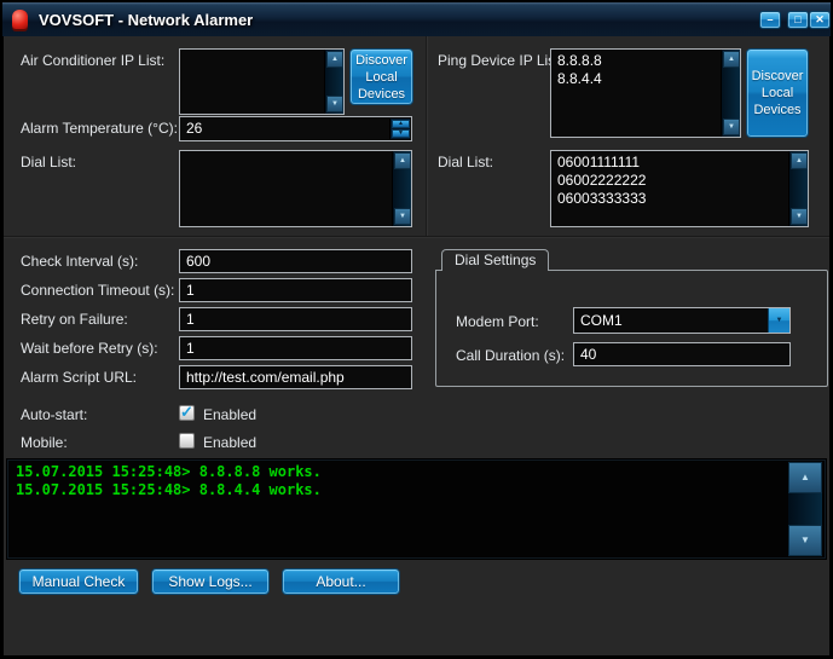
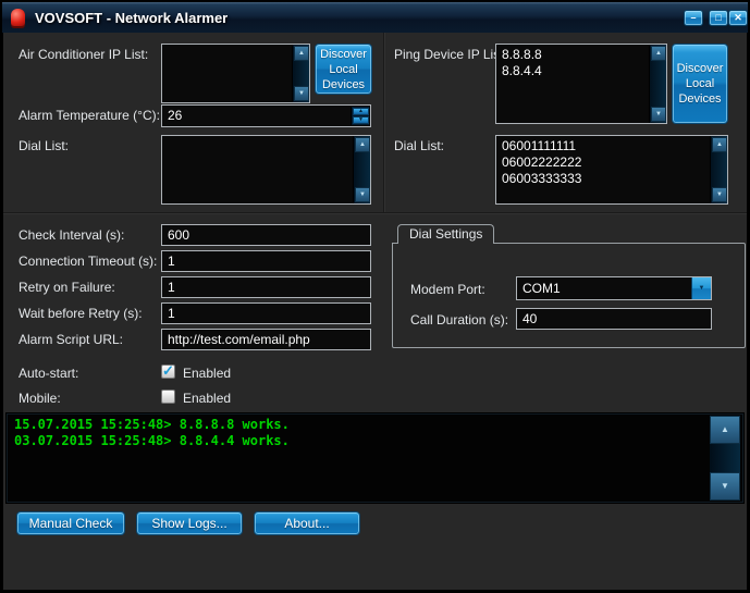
  VOVSOFT - Network Alarmer
  –
  □
  ✕
  Air Conditioner IP List:
  Discover Local Devices
  Alarm Temperature (°C):
  26
  Dial List:
  Ping Device IP Li
  8.8.8.8
  8.8.4.4
  Discover Local Devices
  Dial List:
  06001111111
  06002222222
  06003333333
  Check Interval (s):
  600
  Connection Timeout (s):
  1
  Retry on Failure:
  1
  Wait before Retry (s):
  1
  Alarm Script URL:
  http://test.com/email.php
  Auto-start:
  ✓
  Enabled
  Mobile:
  Enabled
  Dial Settings
  Modem Port:
  COM1
  Call Duration (s):
  40
  15.07.2015 15:25:48> 8.8.8.8 works.
- 15.07.2015 15:25:48> 8.8.4.4 works.
+ 03.07.2015 15:25:48> 8.8.4.4 works.
  ▲
  ▼
  Manual Check
  Show Logs...
  About...
